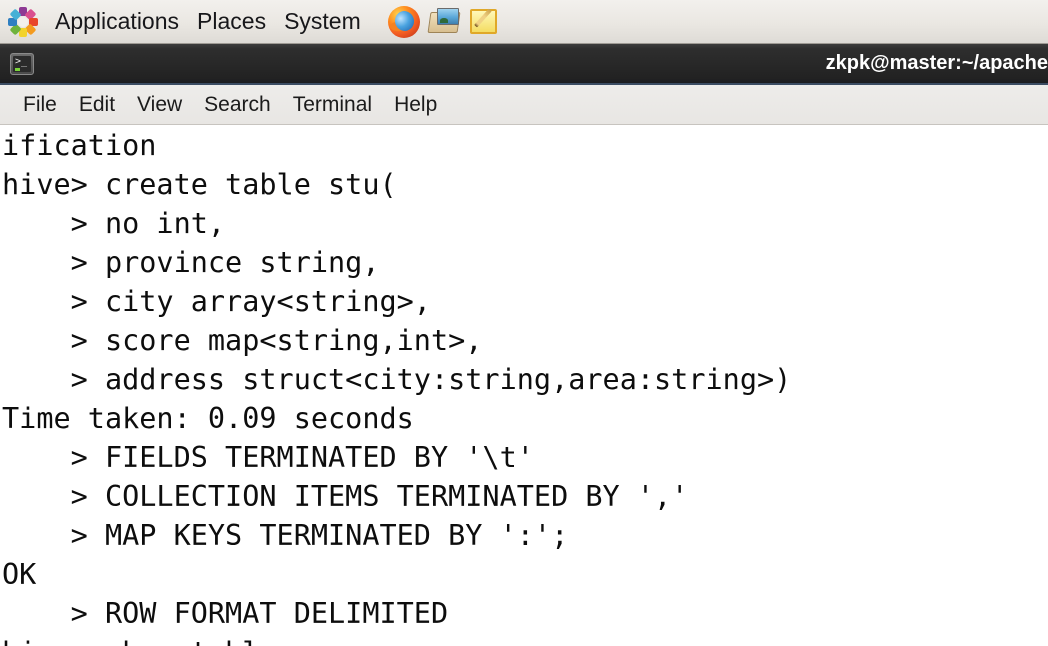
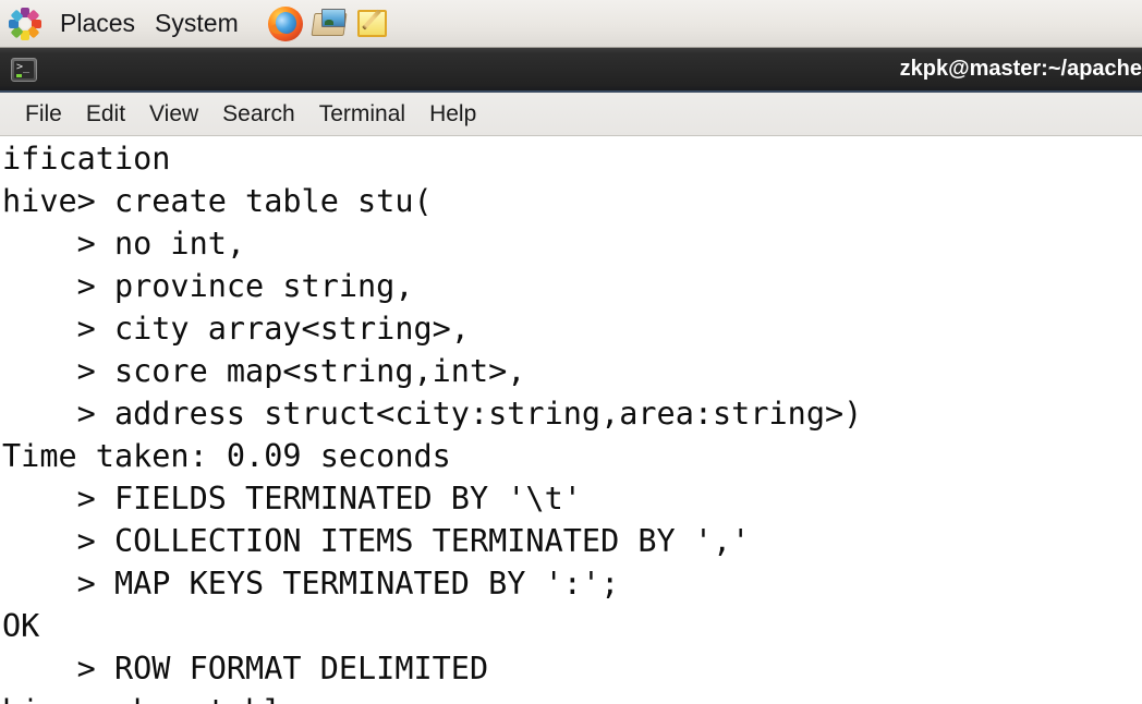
- Applications
  Places
  System
  >_
  zkpk@master:~/apache
  File
  Edit
  View
  Search
  Terminal
  Help
  ification
  hive> create table stu(
  > no int,
  > province string,
  > city array<string>,
  > score map<string,int>,
  > address struct<city:string,area:string>)
  Time taken: 0.09 seconds
  > FIELDS TERMINATED BY '\t'
  > COLLECTION ITEMS TERMINATED BY ','
  > MAP KEYS TERMINATED BY ':';
  OK
  > ROW FORMAT DELIMITED
